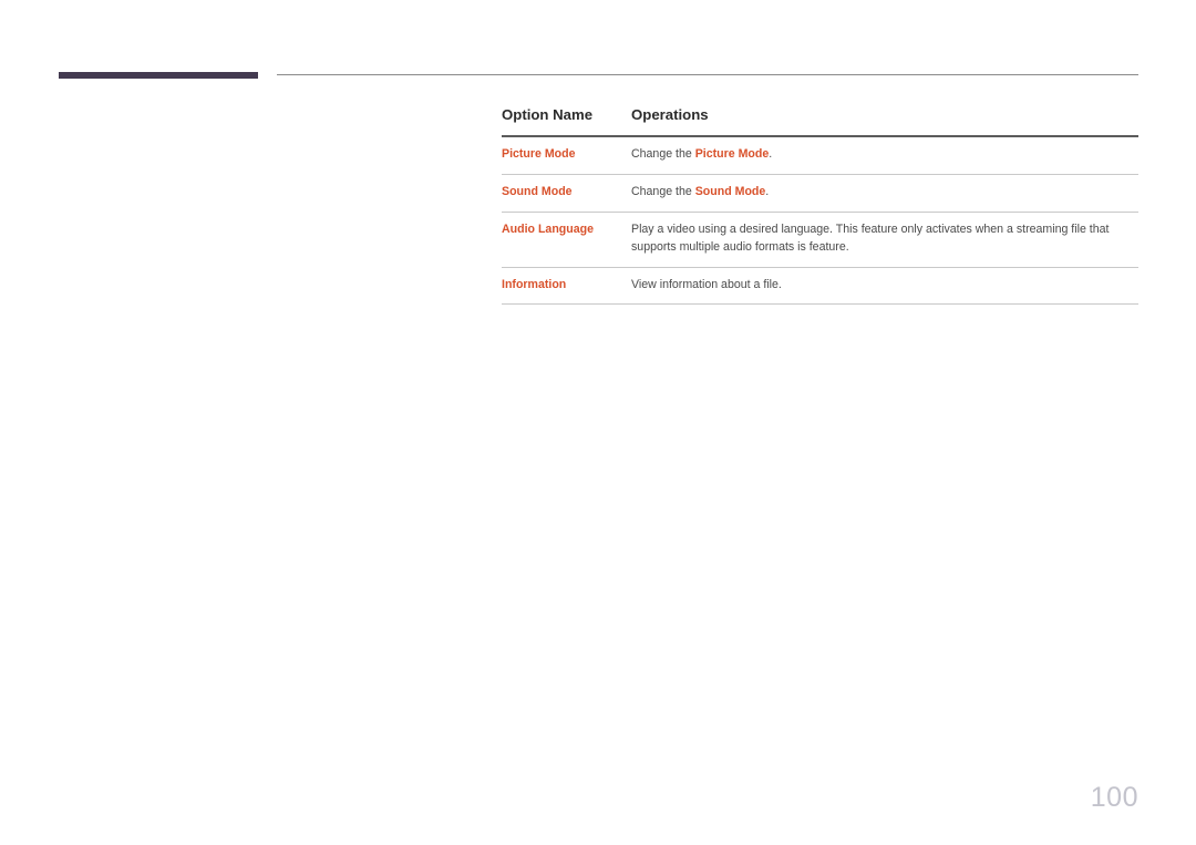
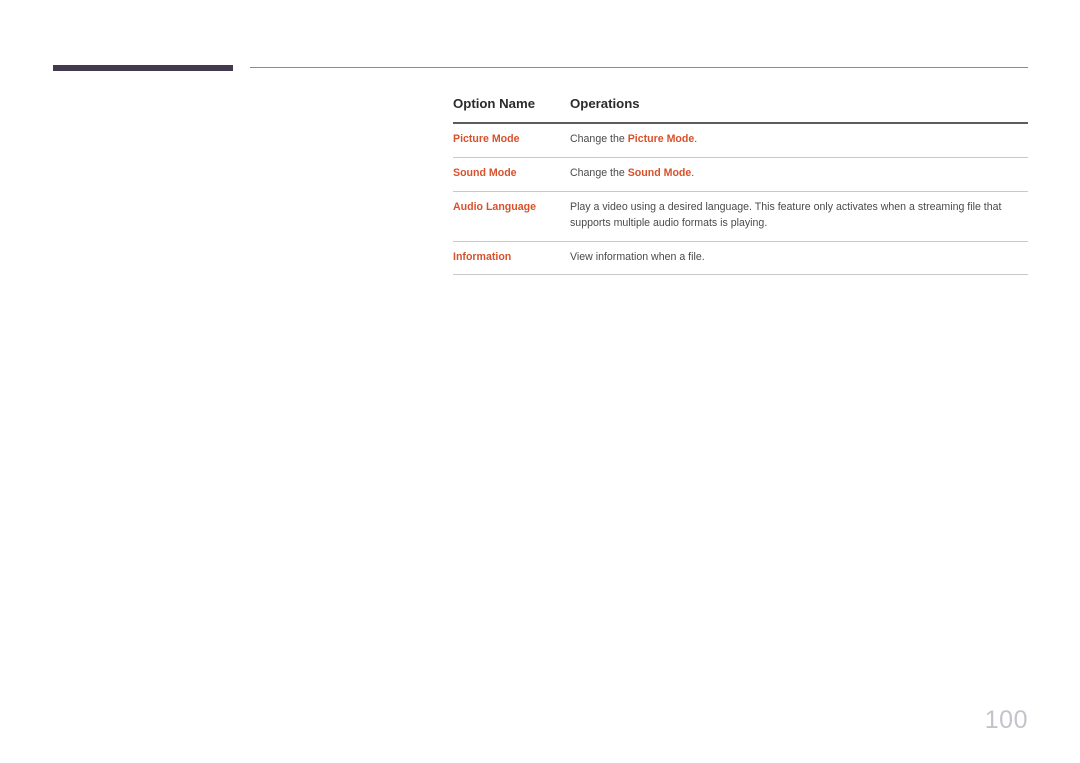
  Option Name	Operations
  Picture Mode	Change the Picture Mode.
  Sound Mode	Change the Sound Mode.
- Audio Language	Play a video using a desired language. This feature only activates when a streaming file that supports multiple audio formats is feature.
+ Audio Language	Play a video using a desired language. This feature only activates when a streaming file that supports multiple audio formats is playing.
- Information	View information about a file.
+ Information	View information when a file.
  100
